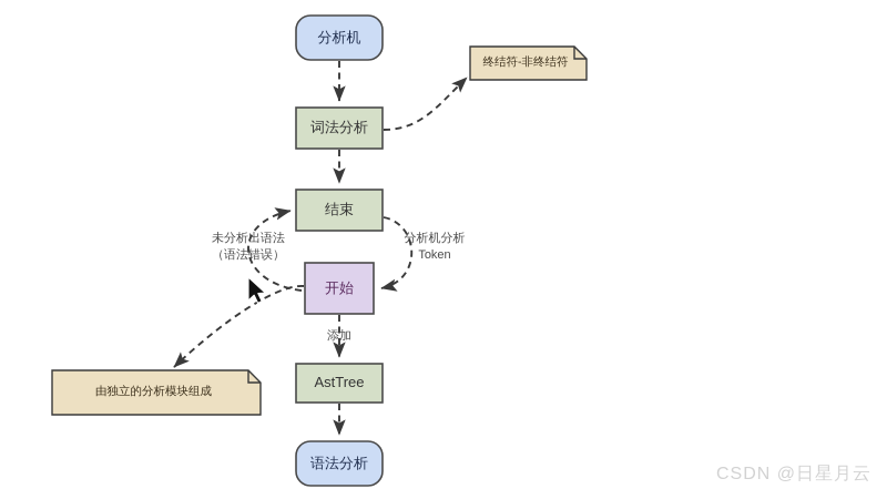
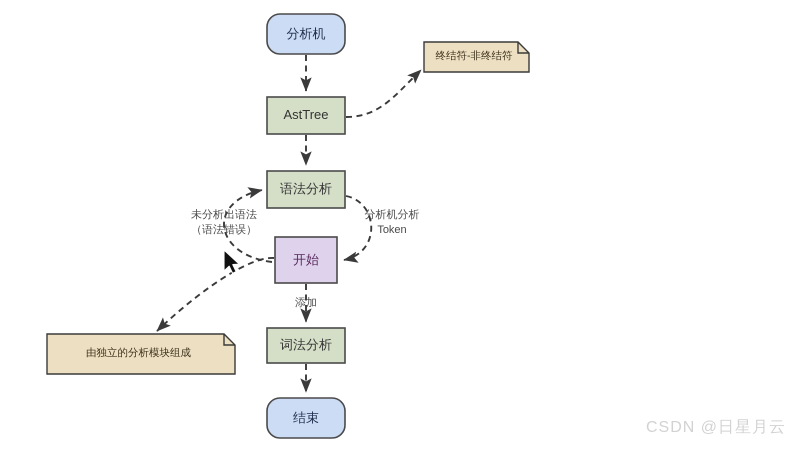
  分析机
- 词法分析
+ AstTree
- 结束
+ 语法分析
  开始
- AstTree
+ 词法分析
- 语法分析
+ 结束
  终结符-非终结符
  由独立的分析模块组成
  未分析出语法
  （语法错误）
  分析机分析
  Token
  添加
  CSDN @日星月云
